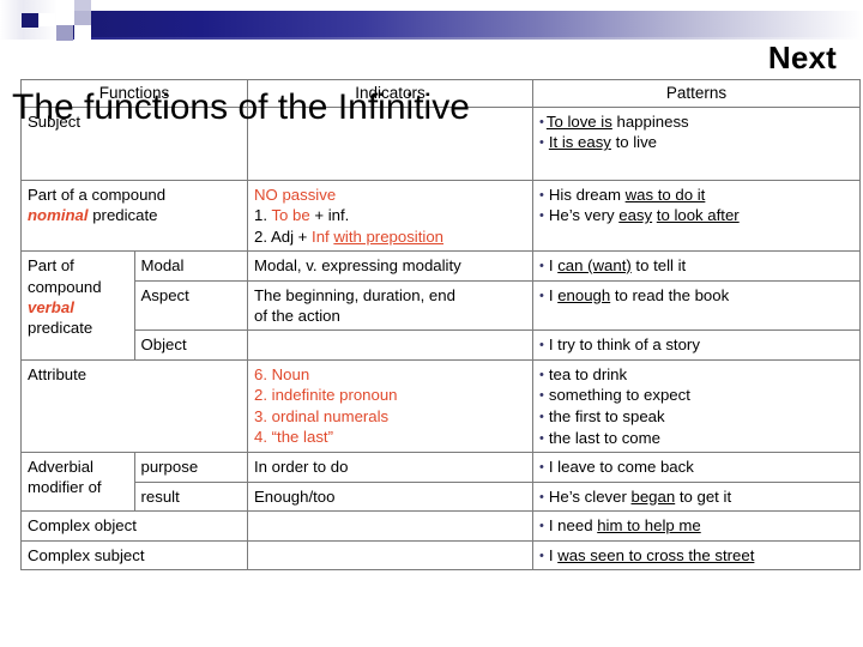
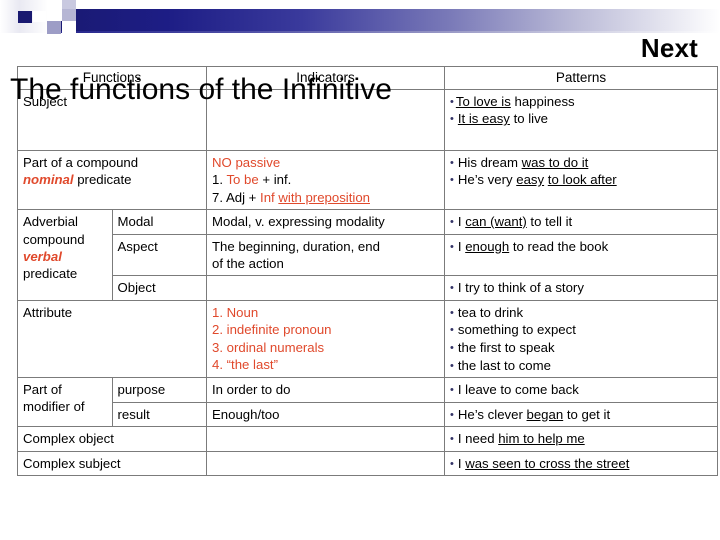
  Next
  The functions of the Infinitive
  Functions	Indicators	Patterns
  Subject		To love is happiness It is easy to live
- Part of a compound nominal predicate	NO passive 1. To be + inf. 2. Adj + Inf with preposition	His dream was to do it He’s very easy to look after
+ Part of a compound nominal predicate	NO passive 1. To be + inf. 7. Adj + Inf with preposition	His dream was to do it He’s very easy to look after
- Part of compound verbal predicate	Modal	Modal, v. expressing modality	I can (want) to tell it
+ Adverbial compound verbal predicate	Modal	Modal, v. expressing modality	I can (want) to tell it
  Aspect	The beginning, duration, end of the action	I enough to read the book
  Object		I try to think of a story
- Attribute	6. Noun 2. indefinite pronoun 3. ordinal numerals 4. “the last”	tea to drink something to expect the first to speak the last to come
+ Attribute	1. Noun 2. indefinite pronoun 3. ordinal numerals 4. “the last”	tea to drink something to expect the first to speak the last to come
- Adverbial modifier of	purpose	In order to do	I leave to come back
+ Part of modifier of	purpose	In order to do	I leave to come back
  result	Enough/too	He’s clever began to get it
  Complex object		I need him to help me
  Complex subject		I was seen to cross the street
